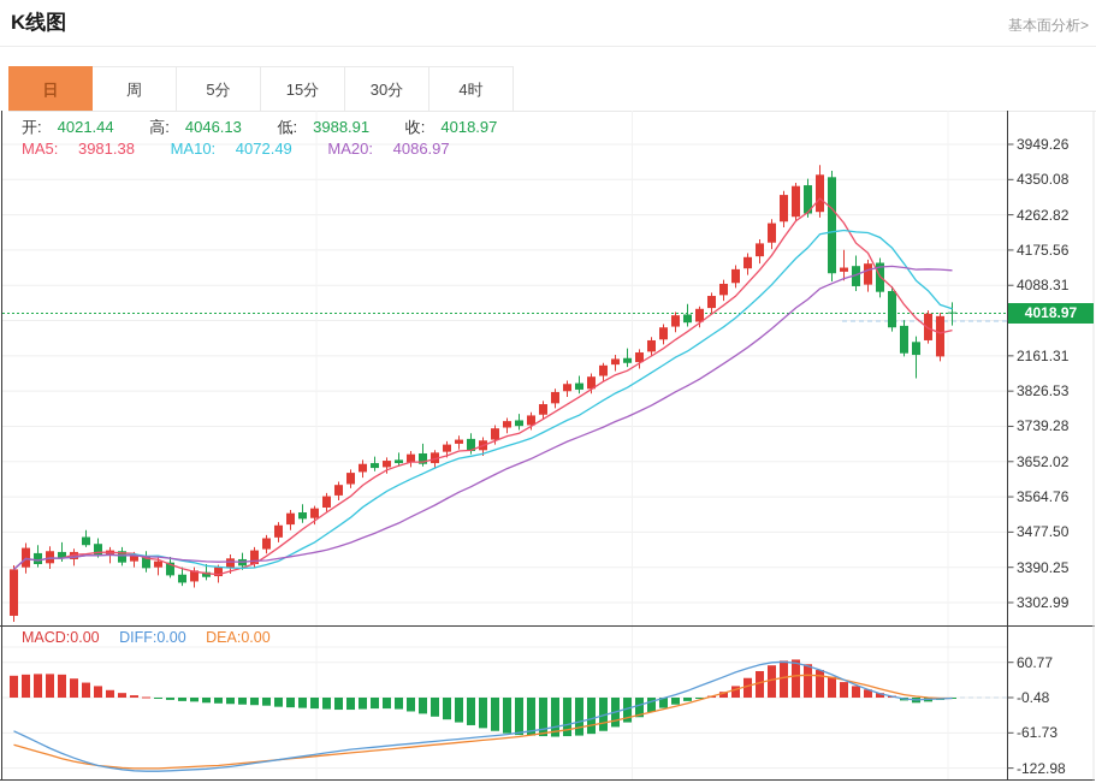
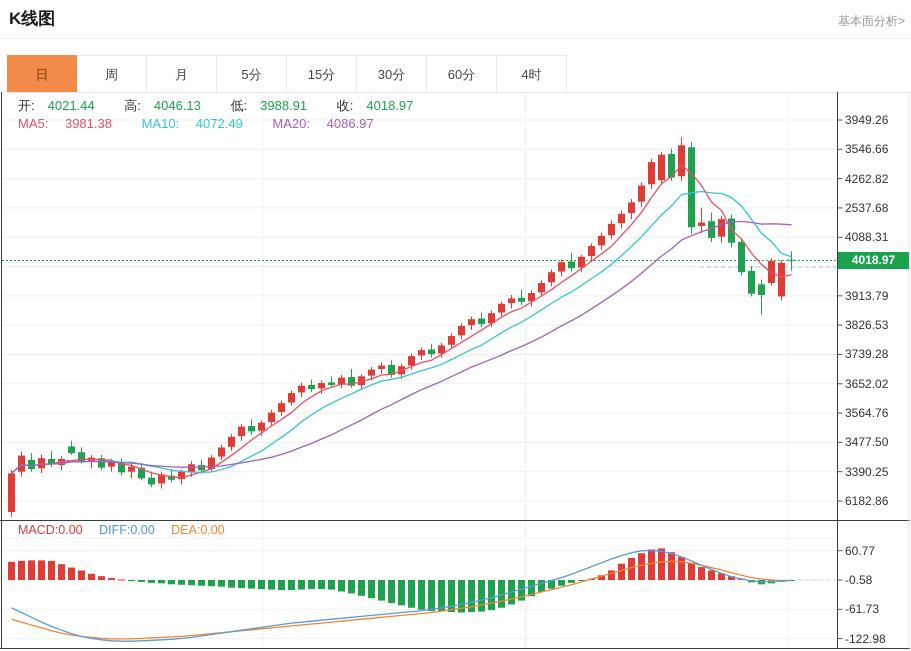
  K线图
  基本面分析>
  日
  周
+ 月
  5分
  15分
  30分
+ 60分
  4时
  开: 4021.44 高: 4046.13 低: 3988.91 收: 4018.97
  MA5: 3981.38 MA10: 4072.49 MA20: 4086.97
  MACD:0.00 DIFF:0.00 DEA:0.00
  4018.97
  3949.26
- 4350.08
+ 3546.66
  4262.82
- 4175.56
+ 2537.68
  4088.31
- 2161.31
+ 3913.79
  3826.53
  3739.28
  3652.02
  3564.76
  3477.50
  3390.25
- 3302.99
+ 6182.86
  60.77
- -0.48
+ -0.58
  -61.73
  -122.98
